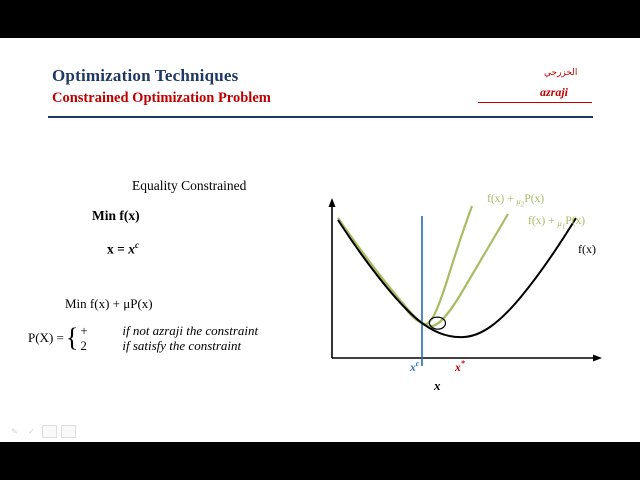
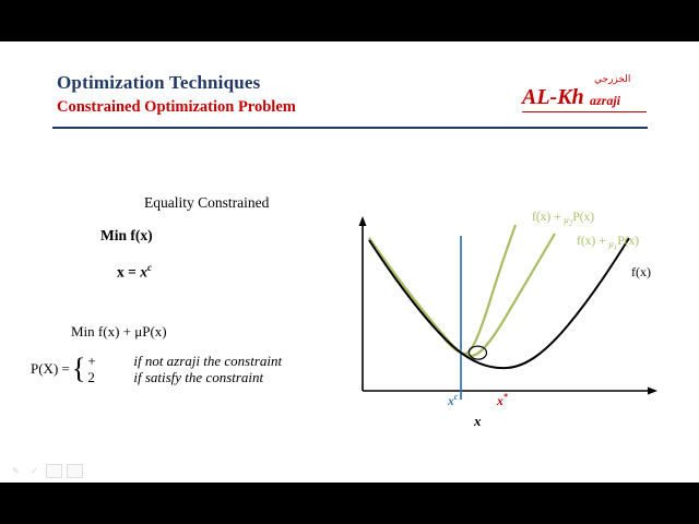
  Optimization Techniques
  Constrained Optimization Problem
  الخزرجي
+ AL-Kh
  azraji
  Equality Constrained
  Min f(x)
  x = xc
  Min f(x) + μP(x)
  P(X) =
  {
  +
  if not azraji the constraint
  2
  if satisfy the constraint
  x
  xc
  x*
  f(x) + μ2P(x)
  f(x) + μ1P(x)
  f(x)
  ✎
  ✓
